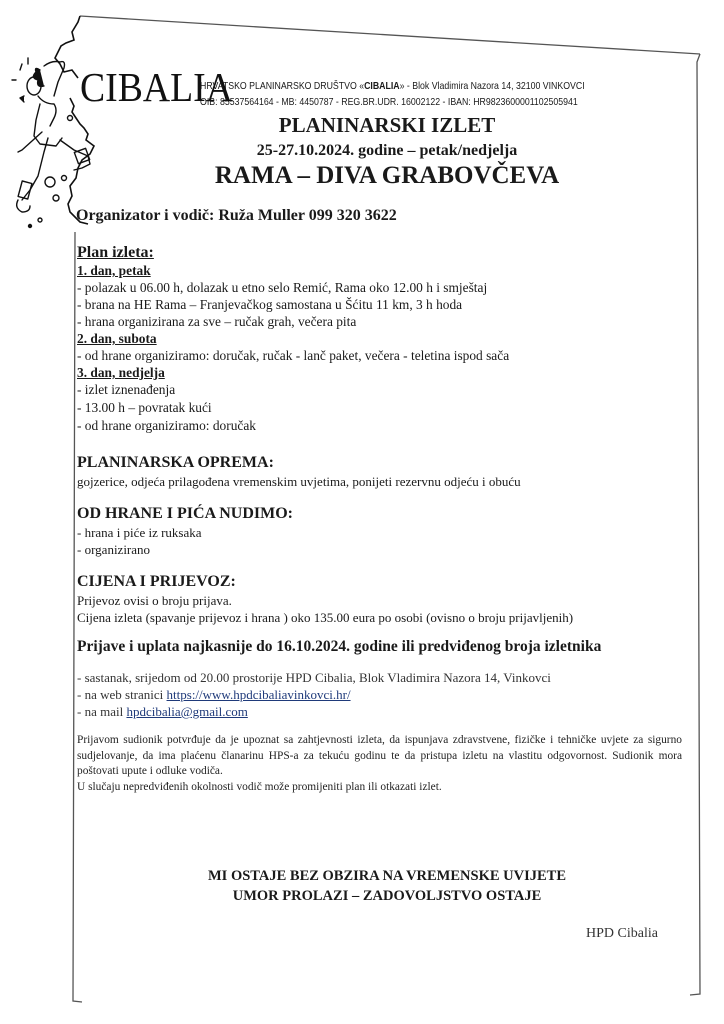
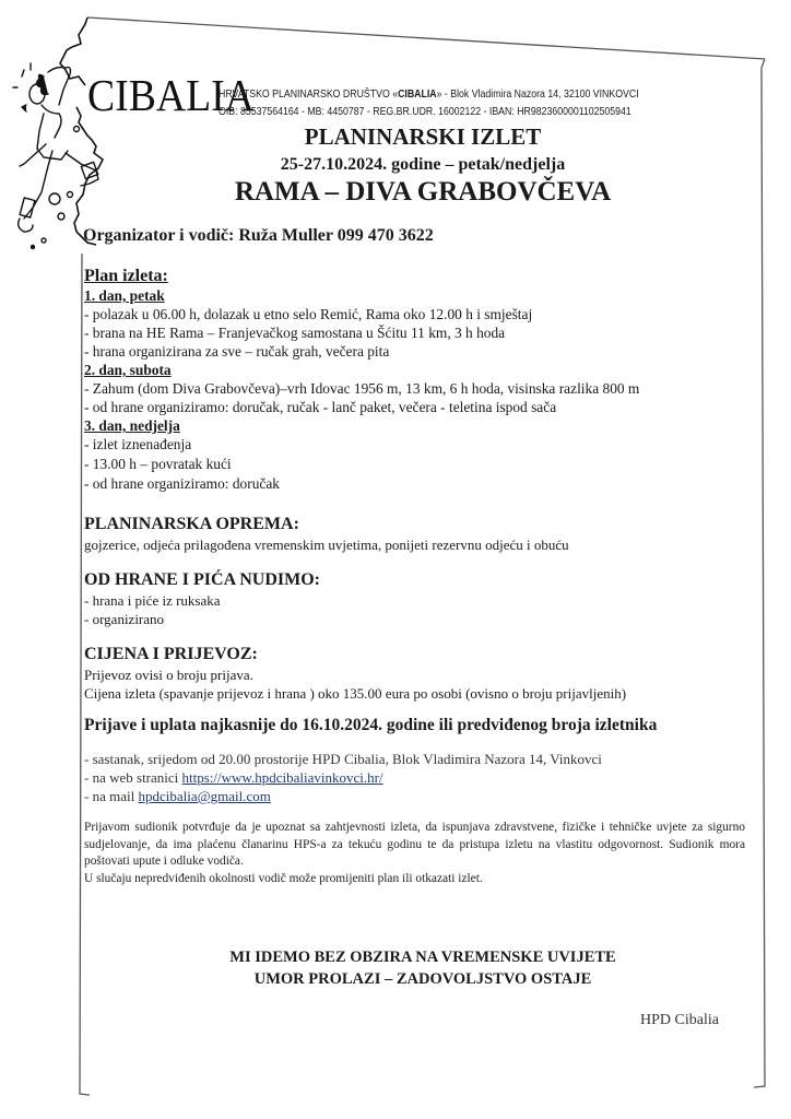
  CIBALIA
  HRVATSKO PLANINARSKO DRUŠTVO «CIBALIA» - Blok Vladimira Nazora 14, 32100 VINKOVCI
  OIB: 85537564164 - MB: 4450787 - REG.BR.UDR. 16002122 - IBAN: HR9823600001102505941
  PLANINARSKI IZLET
  25-27.10.2024. godine – petak/nedjelja
  RAMA – DIVA GRABOVČEVA
- Organizator i vodič: Ruža Muller 099 320 3622
+ Organizator i vodič: Ruža Muller 099 470 3622
  Plan izleta:
  1. dan, petak
  - polazak u 06.00 h, dolazak u etno selo Remić, Rama oko 12.00 h i smještaj
  - brana na HE Rama – Franjevačkog samostana u Šćitu 11 km, 3 h hoda
  - hrana organizirana za sve – ručak grah, večera pita
  2. dan, subota
+ - Zahum (dom Diva Grabovčeva)–vrh Idovac 1956 m, 13 km, 6 h hoda, visinska razlika 800 m
  - od hrane organiziramo: doručak, ručak - lanč paket, večera - teletina ispod sača
  3. dan, nedjelja
  - izlet iznenađenja
  - 13.00 h – povratak kući
  - od hrane organiziramo: doručak
  PLANINARSKA OPREMA:
  gojzerice, odjeća prilagođena vremenskim uvjetima, ponijeti rezervnu odjeću i obuću
  OD HRANE I PIĆA NUDIMO:
  - hrana i piće iz ruksaka
  - organizirano
  CIJENA I PRIJEVOZ:
  Prijevoz ovisi o broju prijava.
  Cijena izleta (spavanje prijevoz i hrana ) oko 135.00 eura po osobi (ovisno o broju prijavljenih)
  Prijave i uplata najkasnije do 16.10.2024. godine ili predviđenog broja izletnika
  - sastanak, srijedom od 20.00 prostorije HPD Cibalia, Blok Vladimira Nazora 14, Vinkovci
  - na web stranici https://www.hpdcibaliavinkovci.hr/
  - na mail hpdcibalia@gmail.com
  Prijavom sudionik potvrđuje da je upoznat sa zahtjevnosti izleta, da ispunjava zdravstvene, fizičke i tehničke uvjete za sigurno sudjelovanje, da ima plaćenu članarinu HPS-a za tekuću godinu te da pristupa izletu na vlastitu odgovornost. Sudionik mora poštovati upute i odluke vodiča.
  U slučaju nepredviđenih okolnosti vodič može promijeniti plan ili otkazati izlet.
- MI OSTAJE BEZ OBZIRA NA VREMENSKE UVIJETE
+ MI IDEMO BEZ OBZIRA NA VREMENSKE UVIJETE
  UMOR PROLAZI – ZADOVOLJSTVO OSTAJE
  HPD Cibalia
